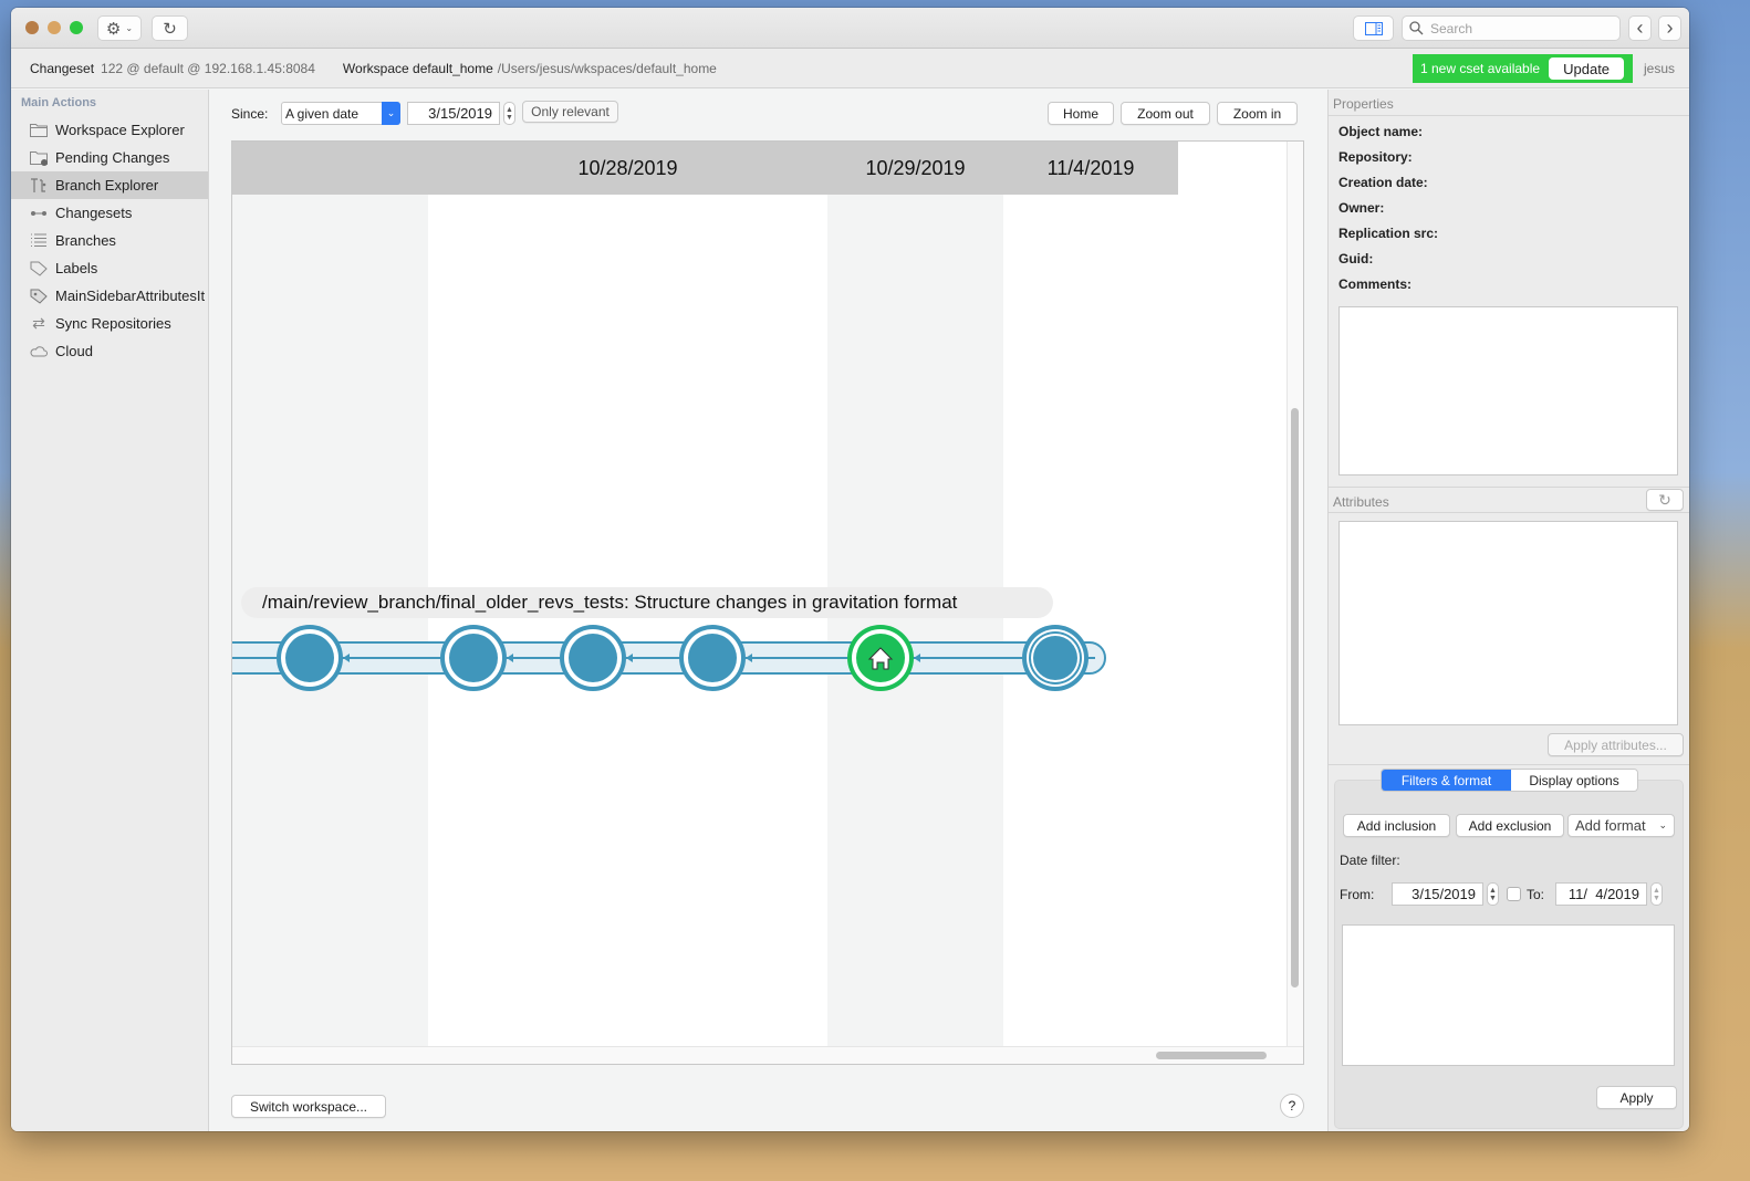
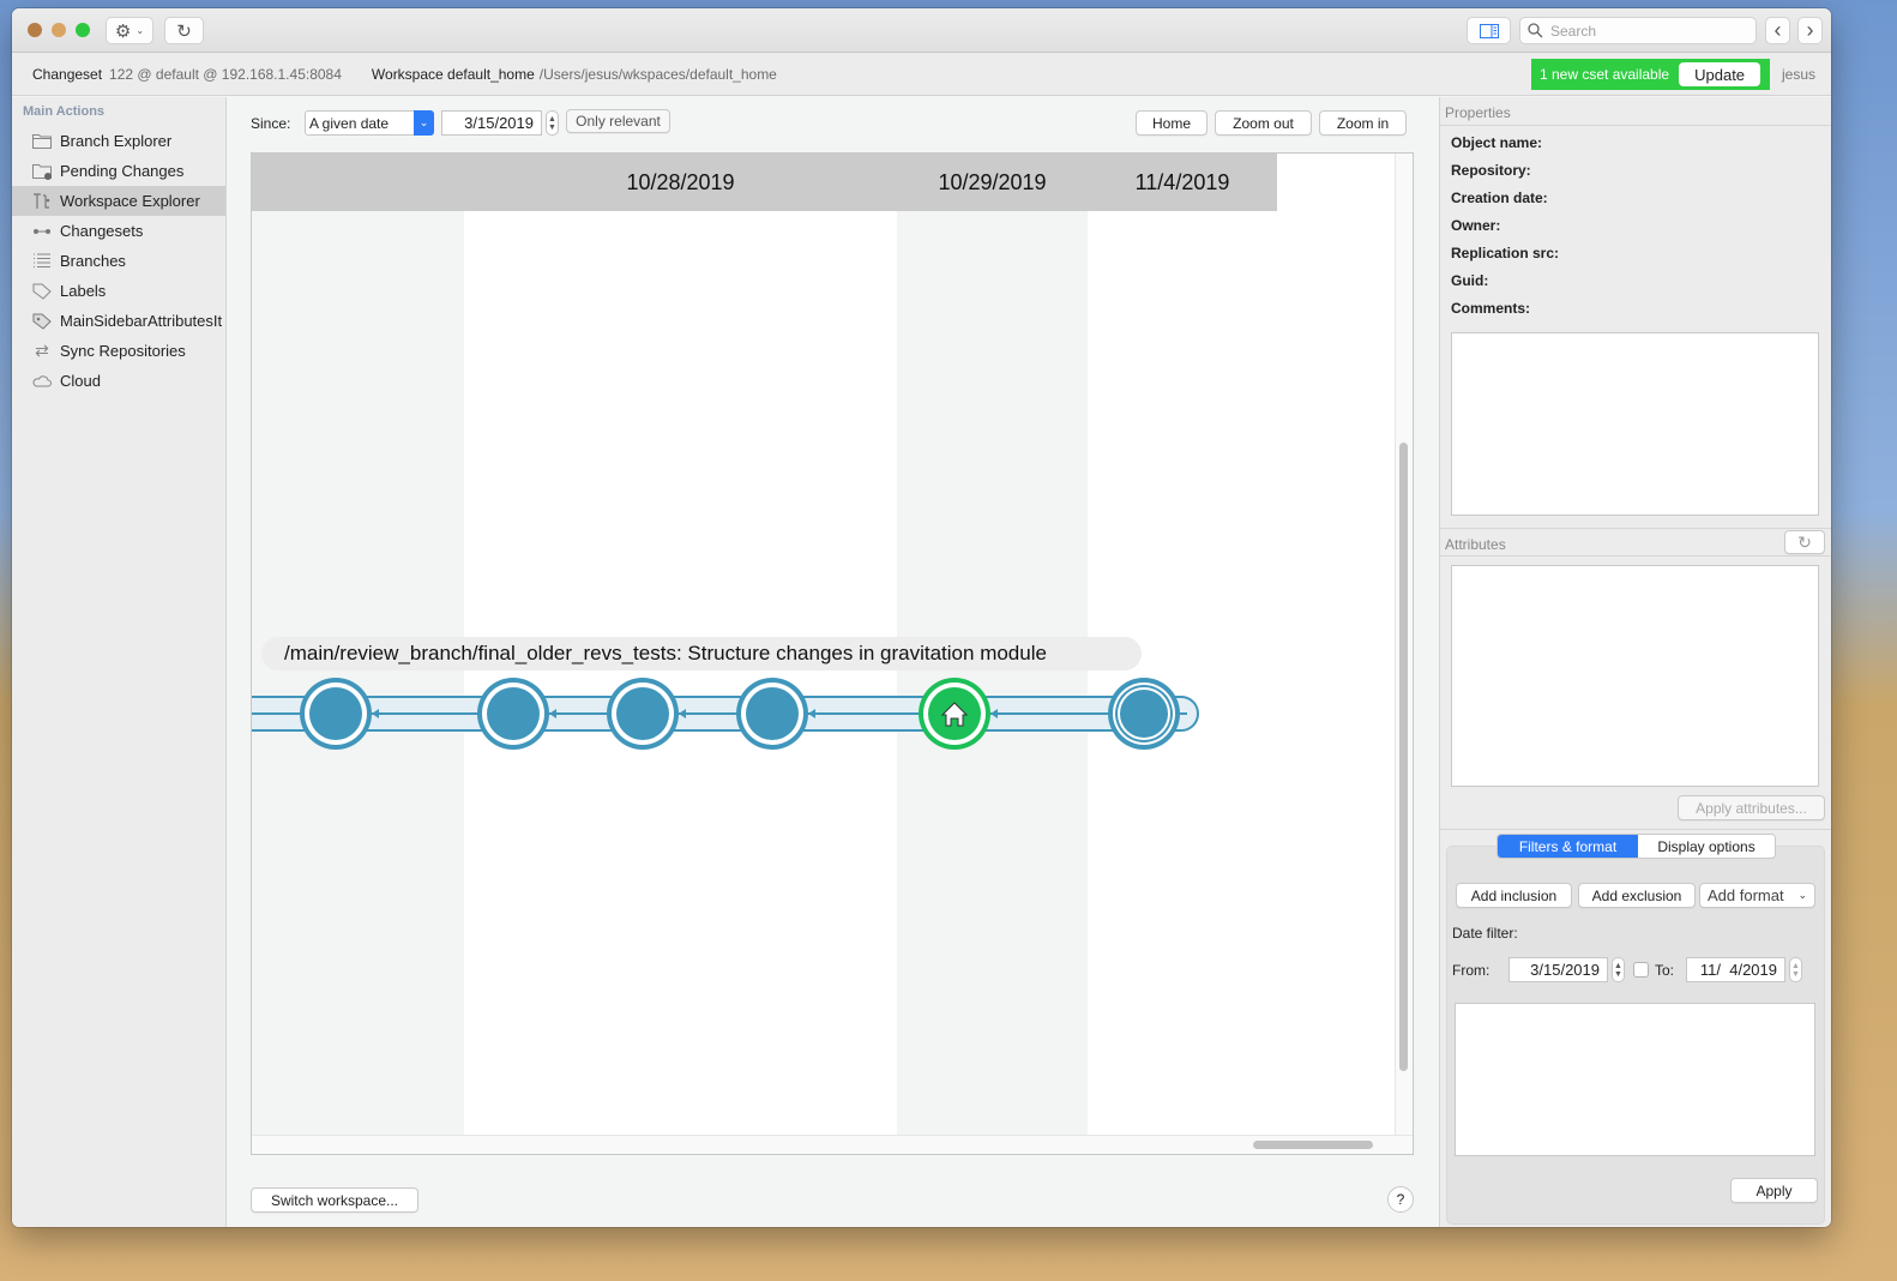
  ⚙
  ⌄
  ↻
  Search
  ‹
  ›
  Changeset
  122 @ default @ 192.168.1.45:8084
  Workspace default_home
  /Users/jesus/wkspaces/default_home
  1 new cset available
  Update
  jesus
  Main Actions
- Workspace Explorer
+ Branch Explorer
  Pending Changes
- Branch Explorer
+ Workspace Explorer
  Changesets
  Branches
  Labels
  MainSidebarAttributesIt
  ⇄
  Sync Repositories
  Cloud
  Since:
  A given date
  ⌄
  3/15/2019
  Only relevant
  Home
  Zoom out
  Zoom in
  10/28/2019
  10/29/2019
  11/4/2019
- /main/review_branch/final_older_revs_tests: Structure changes in gravitation format
+ /main/review_branch/final_older_revs_tests: Structure changes in gravitation module
  Switch workspace...
  ?
  Properties
  Object name:
  Repository:
  Creation date:
  Owner:
  Replication src:
  Guid:
  Comments:
  Attributes
  ↻
  Apply attributes...
  Filters & format
  Display options
  Add inclusion
  Add exclusion
  Add format
  ⌄
  Date filter:
  From:
  3/15/2019
  To:
  11/ 4/2019
  Apply
